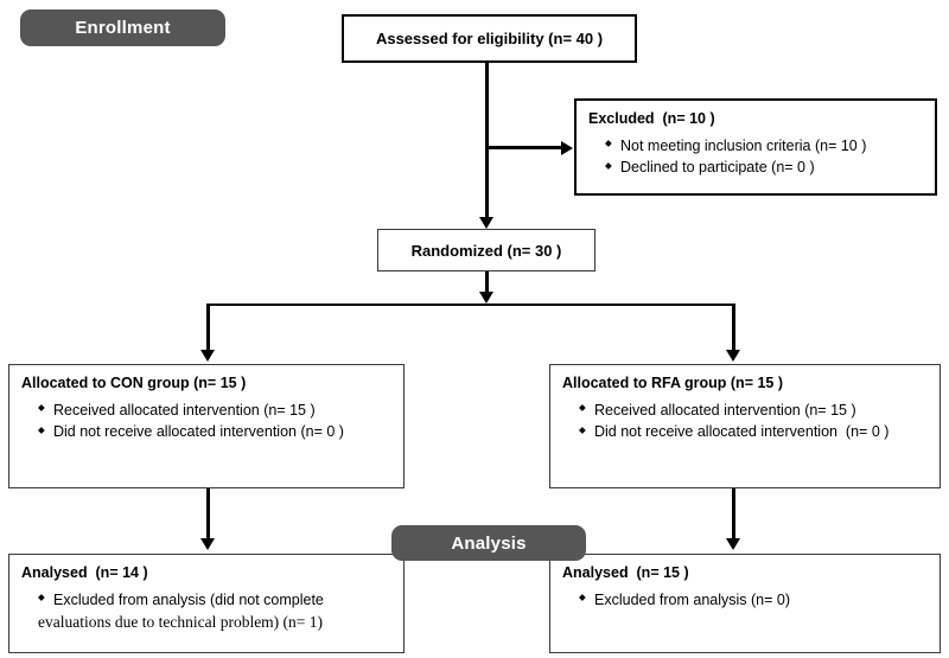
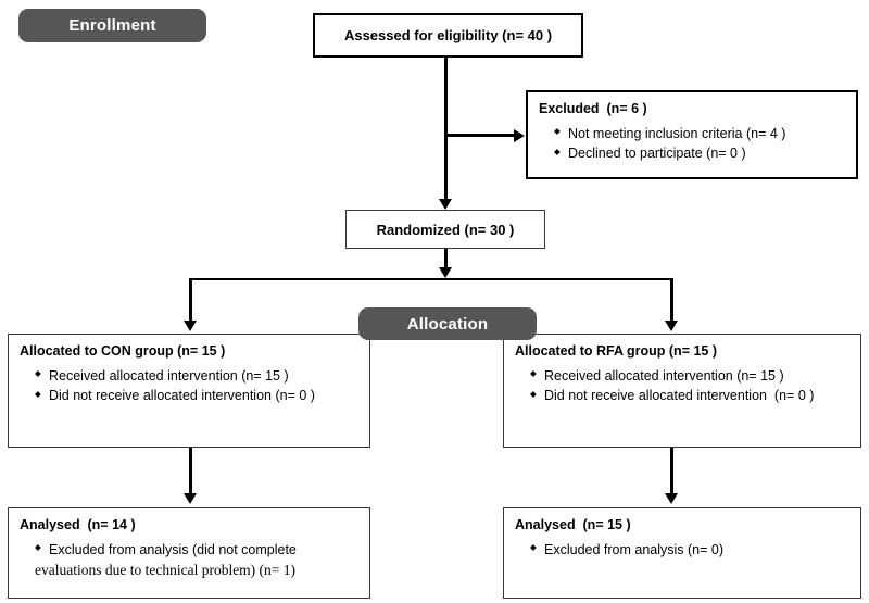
  Enrollment
  Assessed for eligibility (n= 40 )
- Excluded (n= 10 )
+ Excluded (n= 6 )
- Not meeting inclusion criteria (n= 10 )
+ Not meeting inclusion criteria (n= 4 )
  Declined to participate (n= 0 )
  Randomized (n= 30 )
+ Allocation
  Allocated to CON group (n= 15 )
  Received allocated intervention (n= 15 )
  Did not receive allocated intervention (n= 0 )
  Allocated to RFA group (n= 15 )
  Received allocated intervention (n= 15 )
  Did not receive allocated intervention (n= 0 )
- Analysis
  Analysed (n= 14 )
  Excluded from analysis (did not complete
  evaluations due to technical problem) (n= 1)
  Analysed (n= 15 )
  Excluded from analysis (n= 0)
